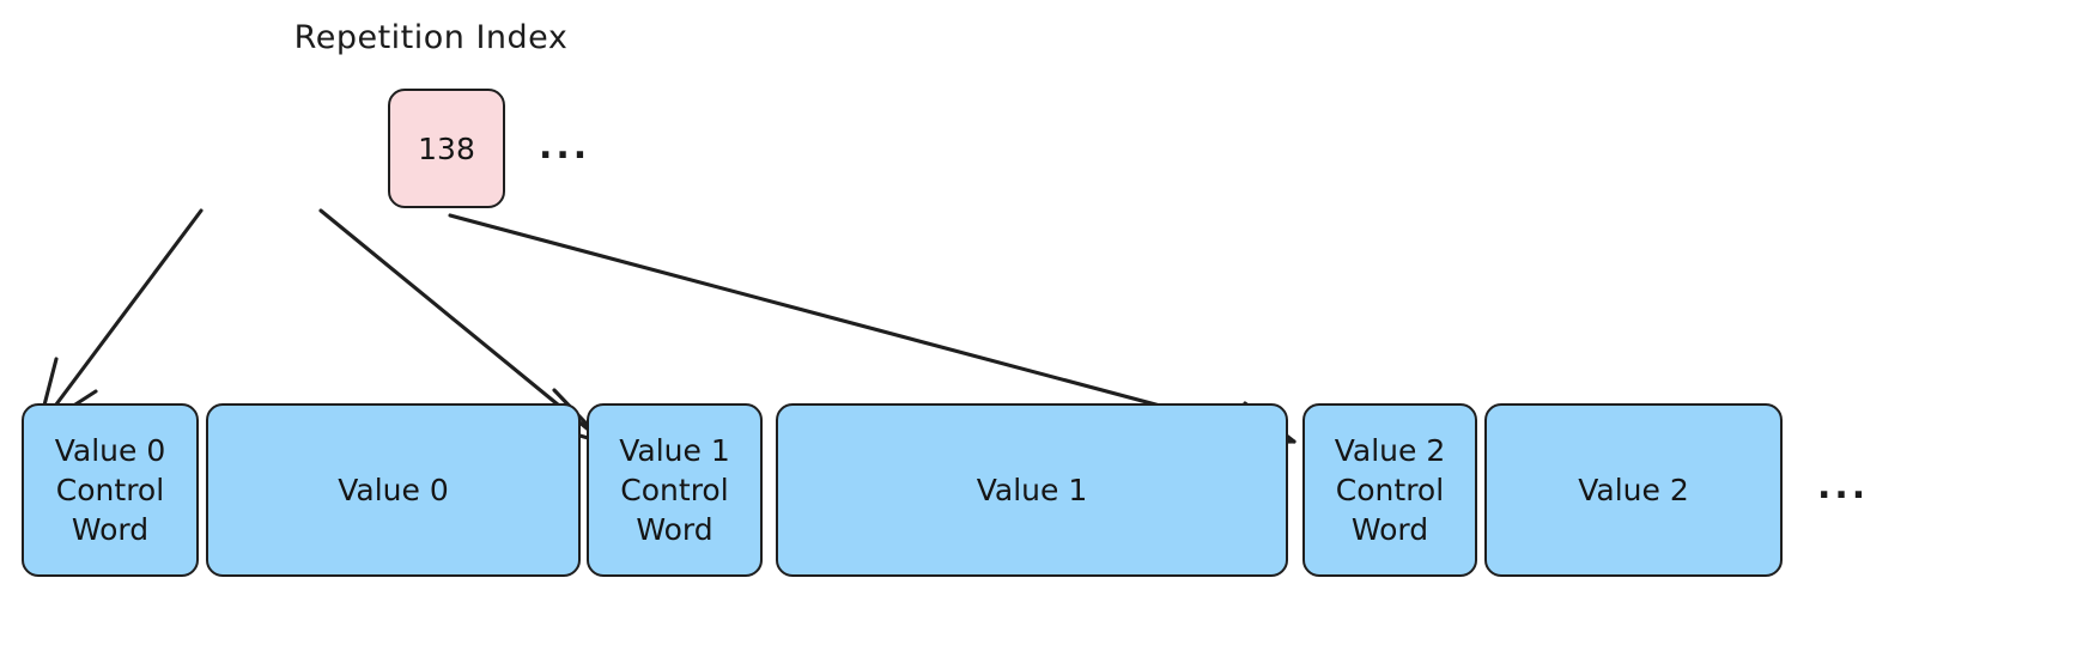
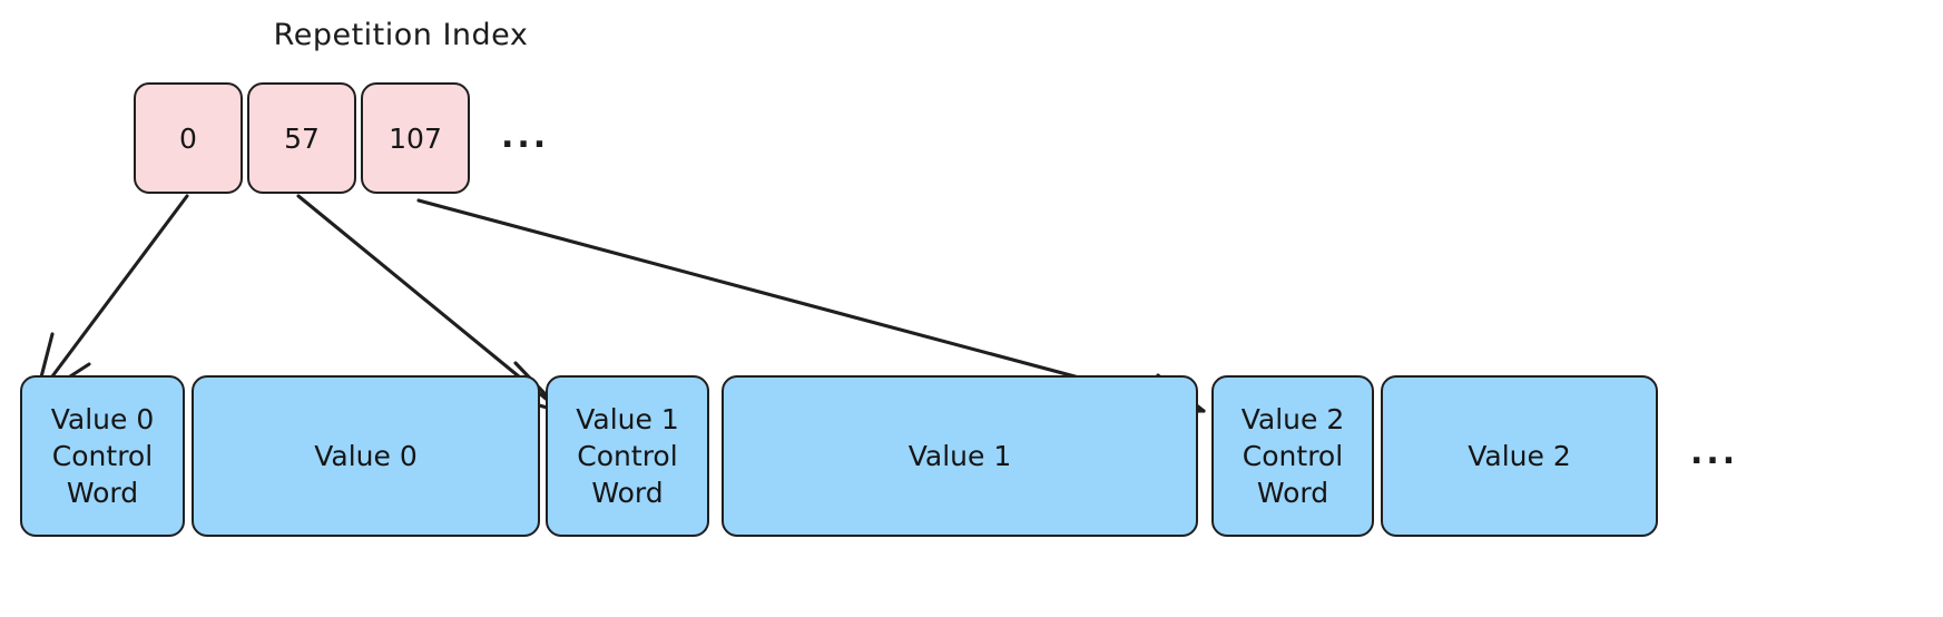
  Repetition Index
+ 0
+ 57
- 138
+ 107
  ...
  Value 0
  Control
  Word
  Value 0
  Value 1
  Control
  Word
  Value 1
  Value 2
  Control
  Word
  Value 2
  ...
